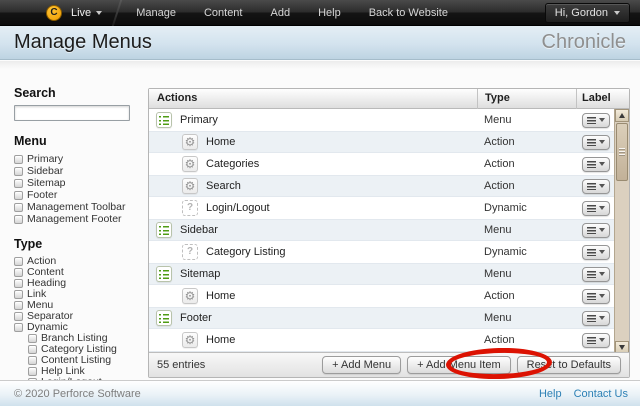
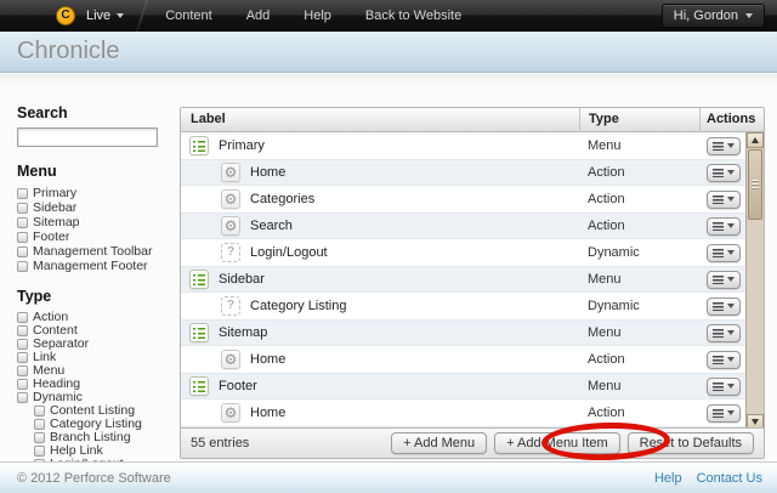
  C
  Live
- Manage
  Content
  Add
  Help
  Back to Website
  Hi, Gordon
- Manage Menus
  Chronicle
  Search
  Menu
  Primary
  Sidebar
  Sitemap
  Footer
  Management Toolbar
  Management Footer
  Type
  Action
  Content
- Heading
+ Separator
  Link
  Menu
- Separator
+ Heading
  Dynamic
- Branch Listing
+ Content Listing
  Category Listing
- Content Listing
+ Branch Listing
  Help Link
- Actions
+ Label
  Type
- Label
+ Actions
  Primary
  Menu
  Home
  Action
  Categories
  Action
  Search
  Action
  Login/Logout
  Dynamic
  Sidebar
  Menu
  Category Listing
  Dynamic
  Sitemap
  Menu
  Home
  Action
  Footer
  Menu
  Home
  Action
  55 entries
  + Add Menu + Add Menu Item Reset to Defaults
- © 2020 Perforce Software
+ © 2012 Perforce Software
  Help
  Contact Us
